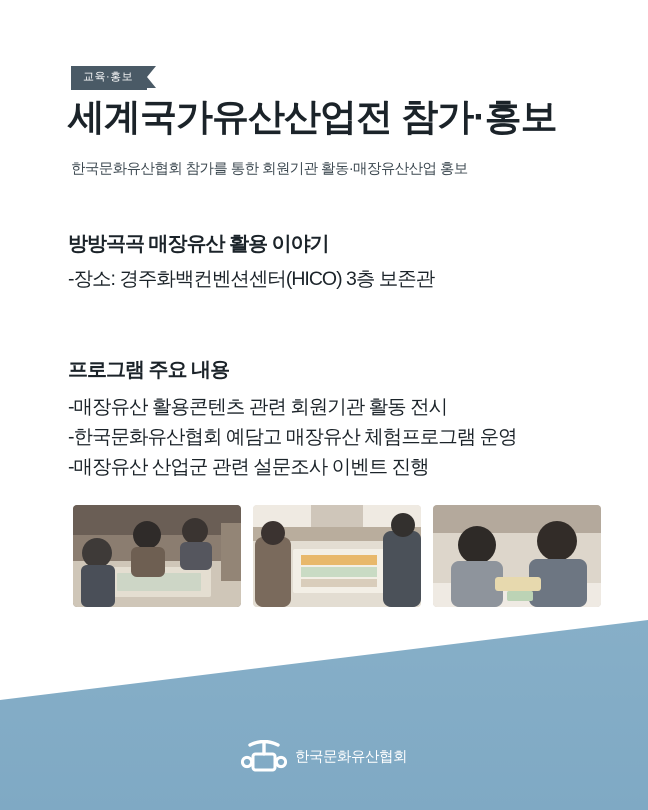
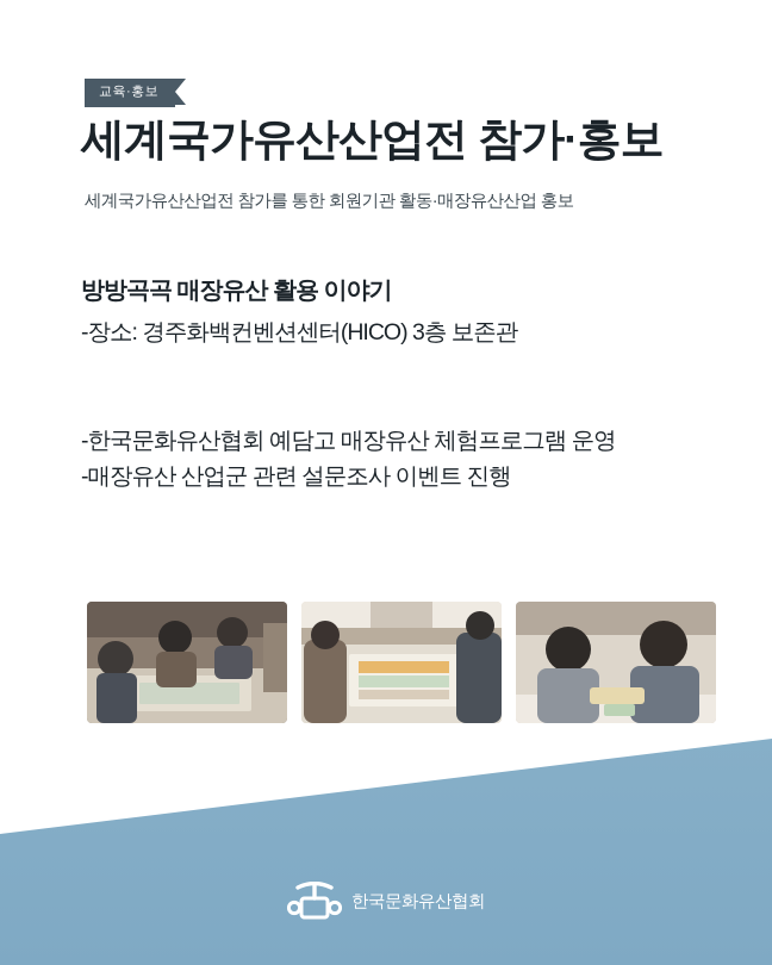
  교육·홍보
  세계국가유산산업전 참가·홍보
- 한국문화유산협회 참가를 통한 회원기관 활동·매장유산산업 홍보
+ 세계국가유산산업전 참가를 통한 회원기관 활동·매장유산산업 홍보
  방방곡곡 매장유산 활용 이야기
  -장소: 경주화백컨벤션센터(HICO) 3층 보존관
- 프로그램 주요 내용
- -매장유산 활용콘텐츠 관련 회원기관 활동 전시
  -한국문화유산협회 예담고 매장유산 체험프로그램 운영
  -매장유산 산업군 관련 설문조사 이벤트 진행
  한국문화유산협회
